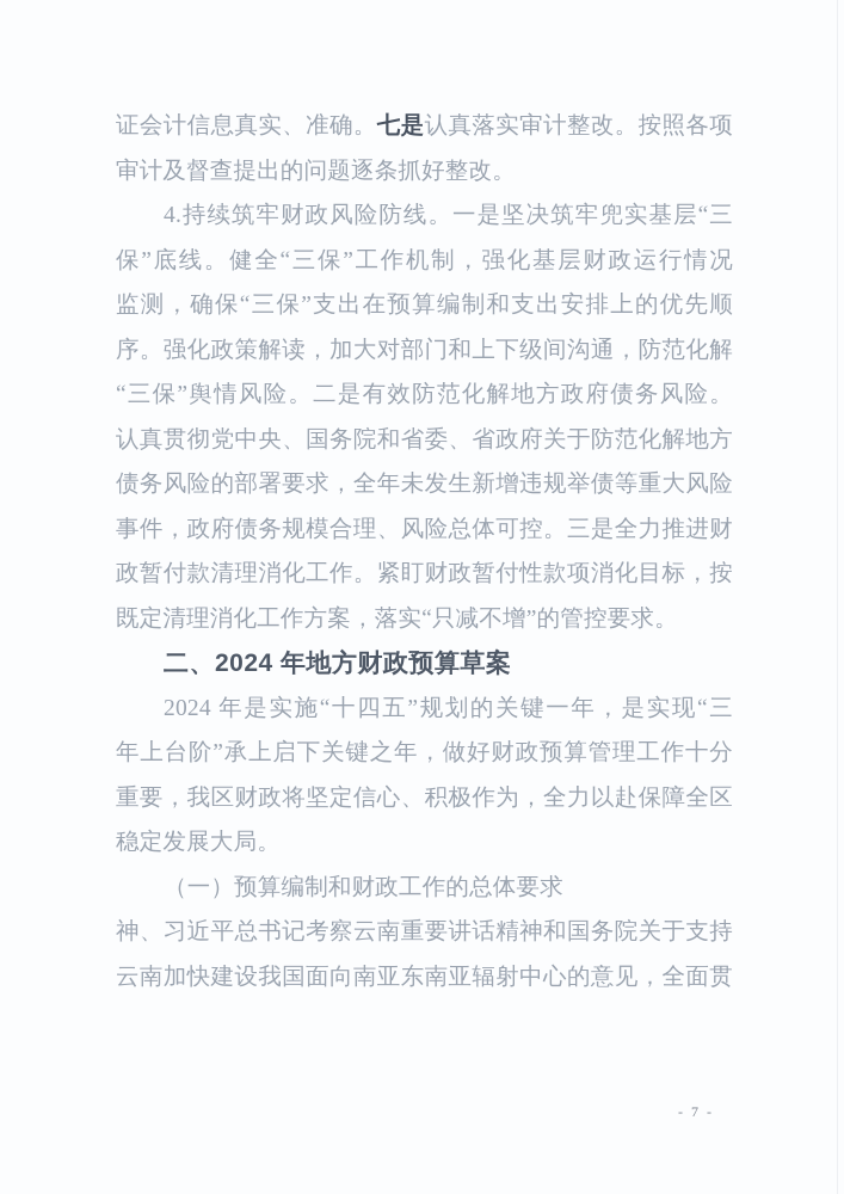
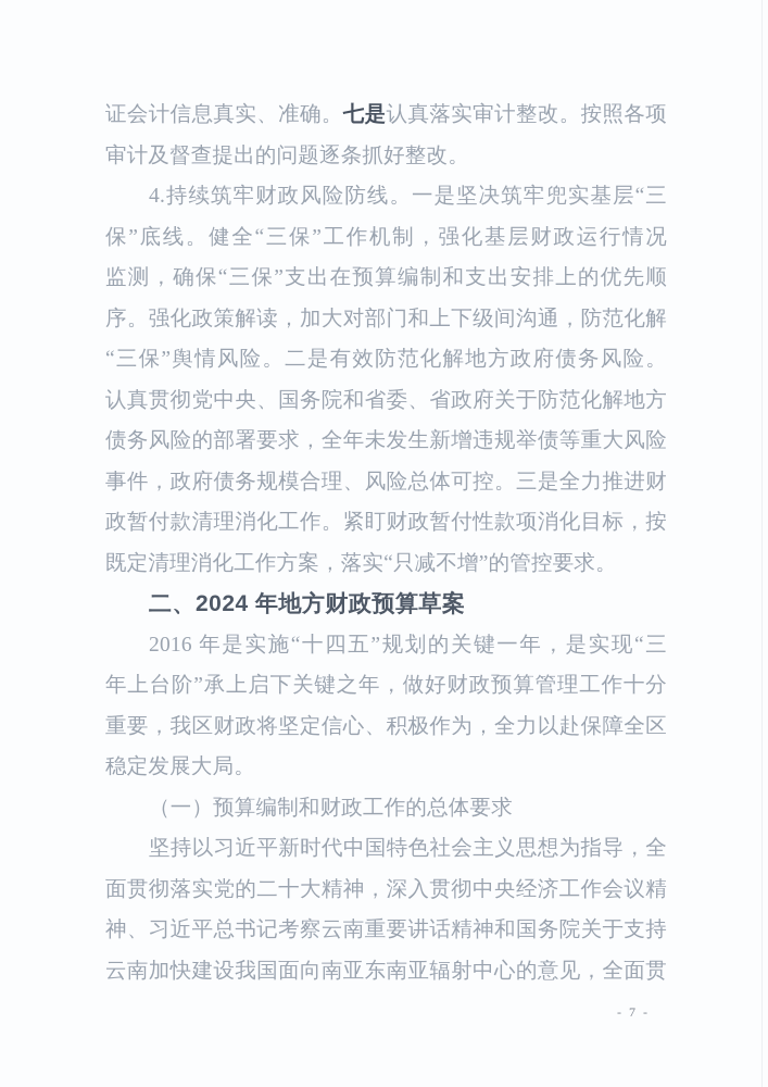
  证会计信息真实、准确。七是认真落实审计整改。按照各项
  审计及督查提出的问题逐条抓好整改。
  4.持续筑牢财政风险防线。一是坚决筑牢兜实基层“三
  保”底线。健全“三保”工作机制，强化基层财政运行情况
  监测，确保“三保”支出在预算编制和支出安排上的优先顺
  序。强化政策解读，加大对部门和上下级间沟通，防范化解
  “三保”舆情风险。二是有效防范化解地方政府债务风险。
  认真贯彻党中央、国务院和省委、省政府关于防范化解地方
  债务风险的部署要求，全年未发生新增违规举债等重大风险
  事件，政府债务规模合理、风险总体可控。三是全力推进财
  政暂付款清理消化工作。紧盯财政暂付性款项消化目标，按
  既定清理消化工作方案，落实“只减不增”的管控要求。
  二、2024 年地方财政预算草案
- 2024 年是实施“十四五”规划的关键一年，是实现“三
+ 2016 年是实施“十四五”规划的关键一年，是实现“三
  年上台阶”承上启下关键之年，做好财政预算管理工作十分
  重要，我区财政将坚定信心、积极作为，全力以赴保障全区
  稳定发展大局。
  （一）预算编制和财政工作的总体要求
+ 坚持以习近平新时代中国特色社会主义思想为指导，全
+ 面贯彻落实党的二十大精神，深入贯彻中央经济工作会议精
  神、习近平总书记考察云南重要讲话精神和国务院关于支持
  云南加快建设我国面向南亚东南亚辐射中心的意见，全面贯
  - 7 -
